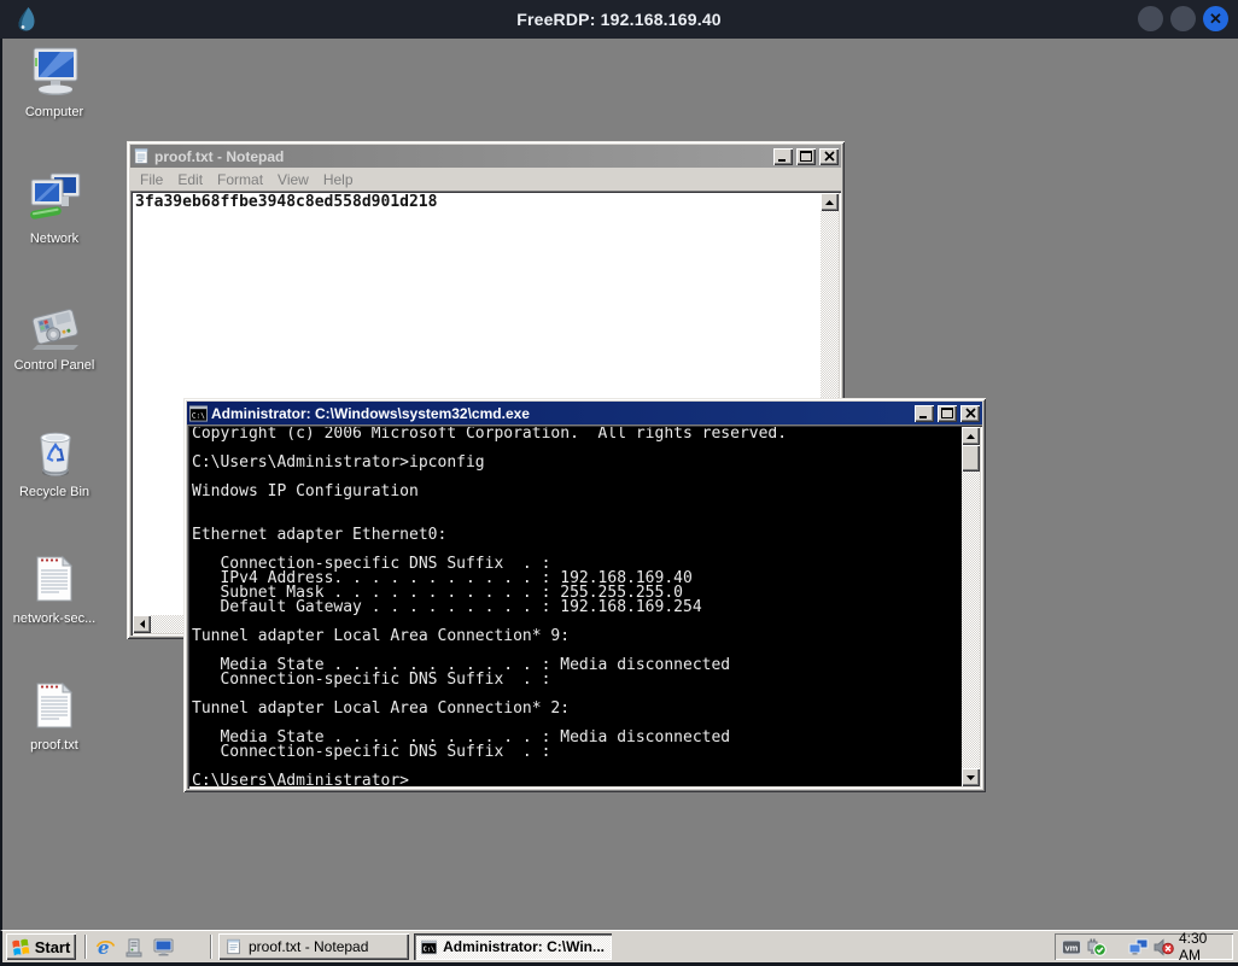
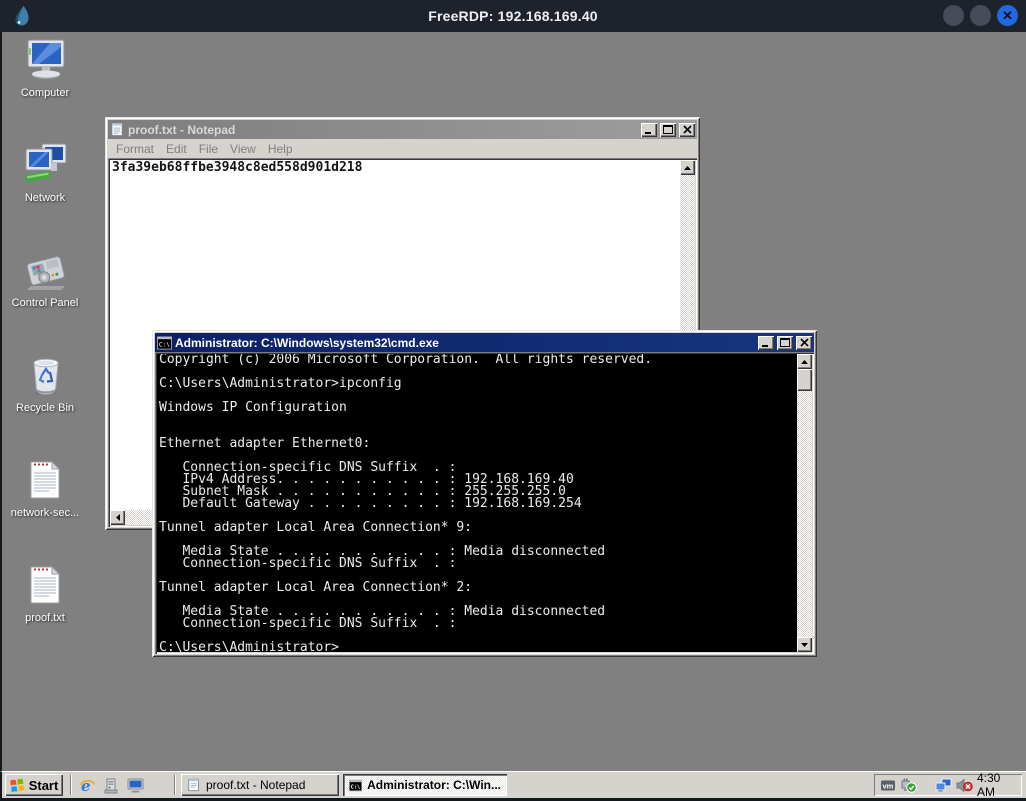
  FreeRDP: 192.168.169.40
  ✕
  Computer
  Network
  Control Panel
  Recycle Bin
  network-sec...
  proof.txt
  proof.txt - Notepad
- File
+ Format
  Edit
- Format
+ File
  View
  Help
  3fa39eb68ffbe3948c8ed558d901d218
  Administrator: C:\Windows\system32\cmd.exe
  Copyright (c) 2006 Microsoft Corporation. All rights reserved.
  C:\Users\Administrator>ipconfig
  Windows IP Configuration
  Ethernet adapter Ethernet0:
  Connection-specific DNS Suffix . :
  IPv4 Address. . . . . . . . . . . : 192.168.169.40
  Subnet Mask . . . . . . . . . . . : 255.255.255.0
  Default Gateway . . . . . . . . . : 192.168.169.254
  Tunnel adapter Local Area Connection* 9:
  Media State . . . . . . . . . . . : Media disconnected
  Connection-specific DNS Suffix . :
  Tunnel adapter Local Area Connection* 2:
  Media State . . . . . . . . . . . : Media disconnected
  Connection-specific DNS Suffix . :
  C:\Users\Administrator>_
  Start
  e
  proof.txt - Notepad
  Administrator: C:\Win...
  vm
  4:30 AM
